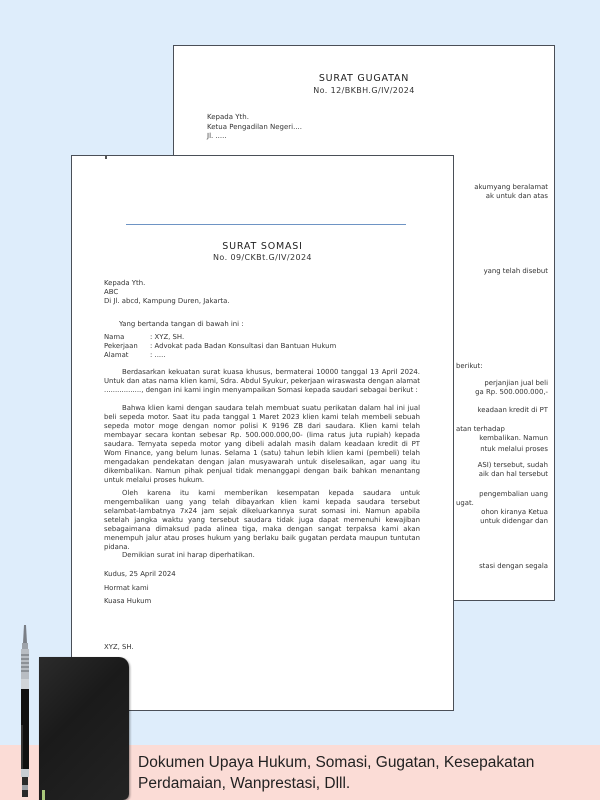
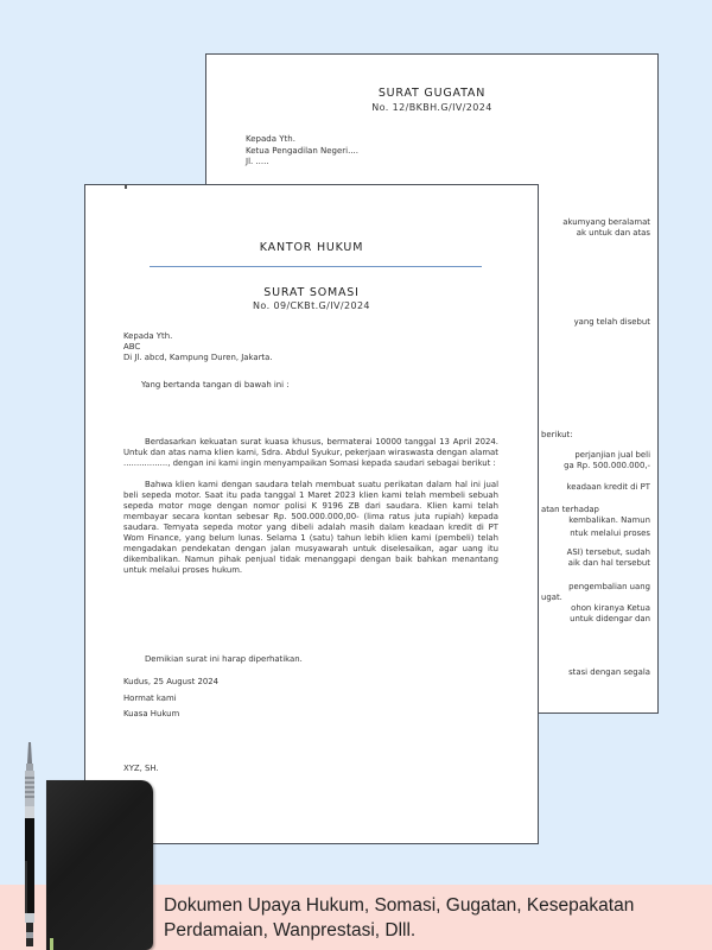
  SURAT GUGATAN
  No. 12/BKBH.G/IV/2024
  Kepada Yth.
  Ketua Pengadilan Negeri....
  Jl. .....
  akumyang beralamat
  ak untuk dan atas
  yang telah disebut
  berikut:
  perjanjian jual beli
  ga Rp. 500.000.000,-
  keadaan kredit di PT
  atan terhadap
  kembalikan. Namun
  ntuk melalui proses
  ASI) tersebut, sudah
  aik dan hal tersebut
  pengembalian uang
  ugat.
  ohon kiranya Ketua
  untuk didengar dan
  stasi dengan segala
+ KANTOR HUKUM
  SURAT SOMASI
  No. 09/CKBt.G/IV/2024
  Kepada Yth.
  ABC
  Di Jl. abcd, Kampung Duren, Jakarta.
  Yang bertanda tangan di bawah ini :
- Nama
- : XYZ, SH.
- Pekerjaan
- : Advokat pada Badan Konsultasi dan Bantuan Hukum
- Alamat
- : .....
  Berdasarkan kekuatan surat kuasa khusus, bermaterai 10000 tanggal 13 April 2024. Untuk dan atas nama klien kami, Sdra. Abdul Syukur, pekerjaan wiraswasta dengan alamat ................., dengan ini kami ingin menyampaikan Somasi kepada saudari sebagai berikut :
  Bahwa klien kami dengan saudara telah membuat suatu perikatan dalam hal ini jual beli sepeda motor. Saat itu pada tanggal 1 Maret 2023 klien kami telah membeli sebuah sepeda motor moge dengan nomor polisi K 9196 ZB dari saudara. Klien kami telah membayar secara kontan sebesar Rp. 500.000.000,00- (lima ratus juta rupiah) kepada saudara. Ternyata sepeda motor yang dibeli adalah masih dalam keadaan kredit di PT Wom Finance, yang belum lunas. Selama 1 (satu) tahun lebih klien kami (pembeli) telah mengadakan pendekatan dengan jalan musyawarah untuk diselesaikan, agar uang itu dikembalikan. Namun pihak penjual tidak menanggapi dengan baik bahkan menantang untuk melalui proses hukum.
- Oleh karena itu kami memberikan kesempatan kepada saudara untuk mengembalikan uang yang telah dibayarkan klien kami kepada saudara tersebut selambat-lambatnya 7x24 jam sejak dikeluarkannya surat somasi ini. Namun apabila setelah jangka waktu yang tersebut saudara tidak juga dapat memenuhi kewajiban sebagaimana dimaksud pada alinea tiga, maka dengan sangat terpaksa kami akan menempuh jalur atau proses hukum yang berlaku baik gugatan perdata maupun tuntutan pidana.
  Demikian surat ini harap diperhatikan.
- Kudus, 25 April 2024
+ Kudus, 25 August 2024
  Hormat kami
  Kuasa Hukum
  XYZ, SH.
  Dokumen Upaya Hukum, Somasi, Gugatan, Kesepakatan Perdamaian, Wanprestasi, Dlll.
